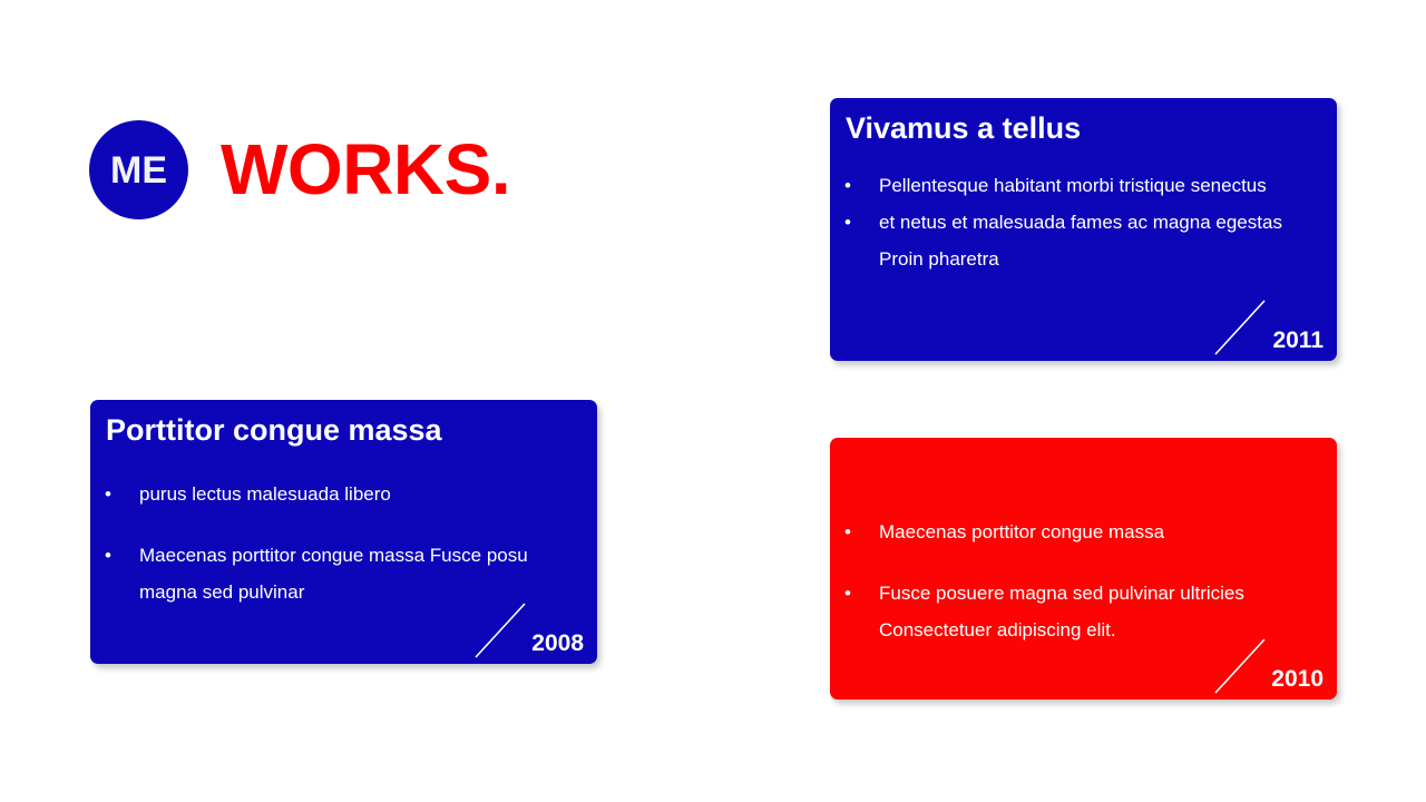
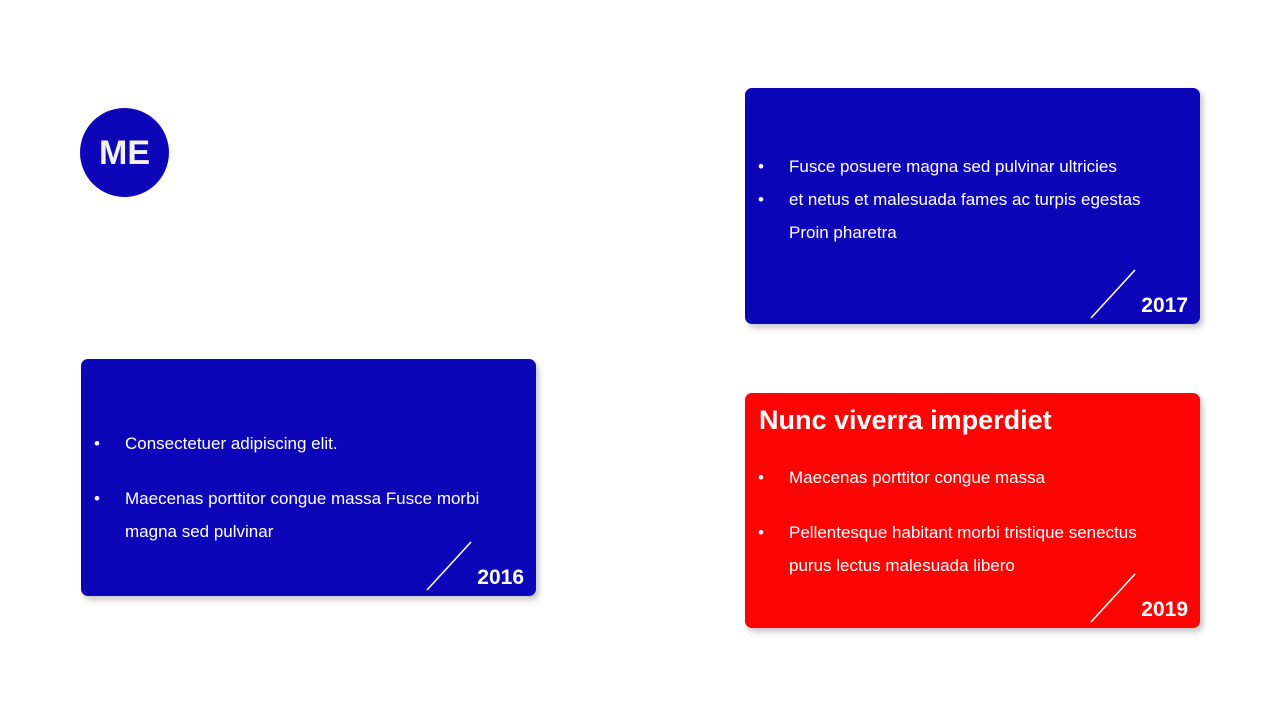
  ME
- WORKS.
- Vivamus a tellus
  •
- Pellentesque habitant morbi tristique senectus
+ Fusce posuere magna sed pulvinar ultricies
  •
- et netus et malesuada fames ac magna egestas
+ et netus et malesuada fames ac turpis egestas
  Proin pharetra
- 2011
+ 2017
- Porttitor congue massa
  •
- purus lectus malesuada libero
+ Consectetuer adipiscing elit.
  •
- Maecenas porttitor congue massa Fusce posu
+ Maecenas porttitor congue massa Fusce morbi
  magna sed pulvinar
- 2008
+ 2016
+ Nunc viverra imperdiet
  •
  Maecenas porttitor congue massa
  •
- Fusce posuere magna sed pulvinar ultricies
+ Pellentesque habitant morbi tristique senectus
- Consectetuer adipiscing elit.
+ purus lectus malesuada libero
- 2010
+ 2019
